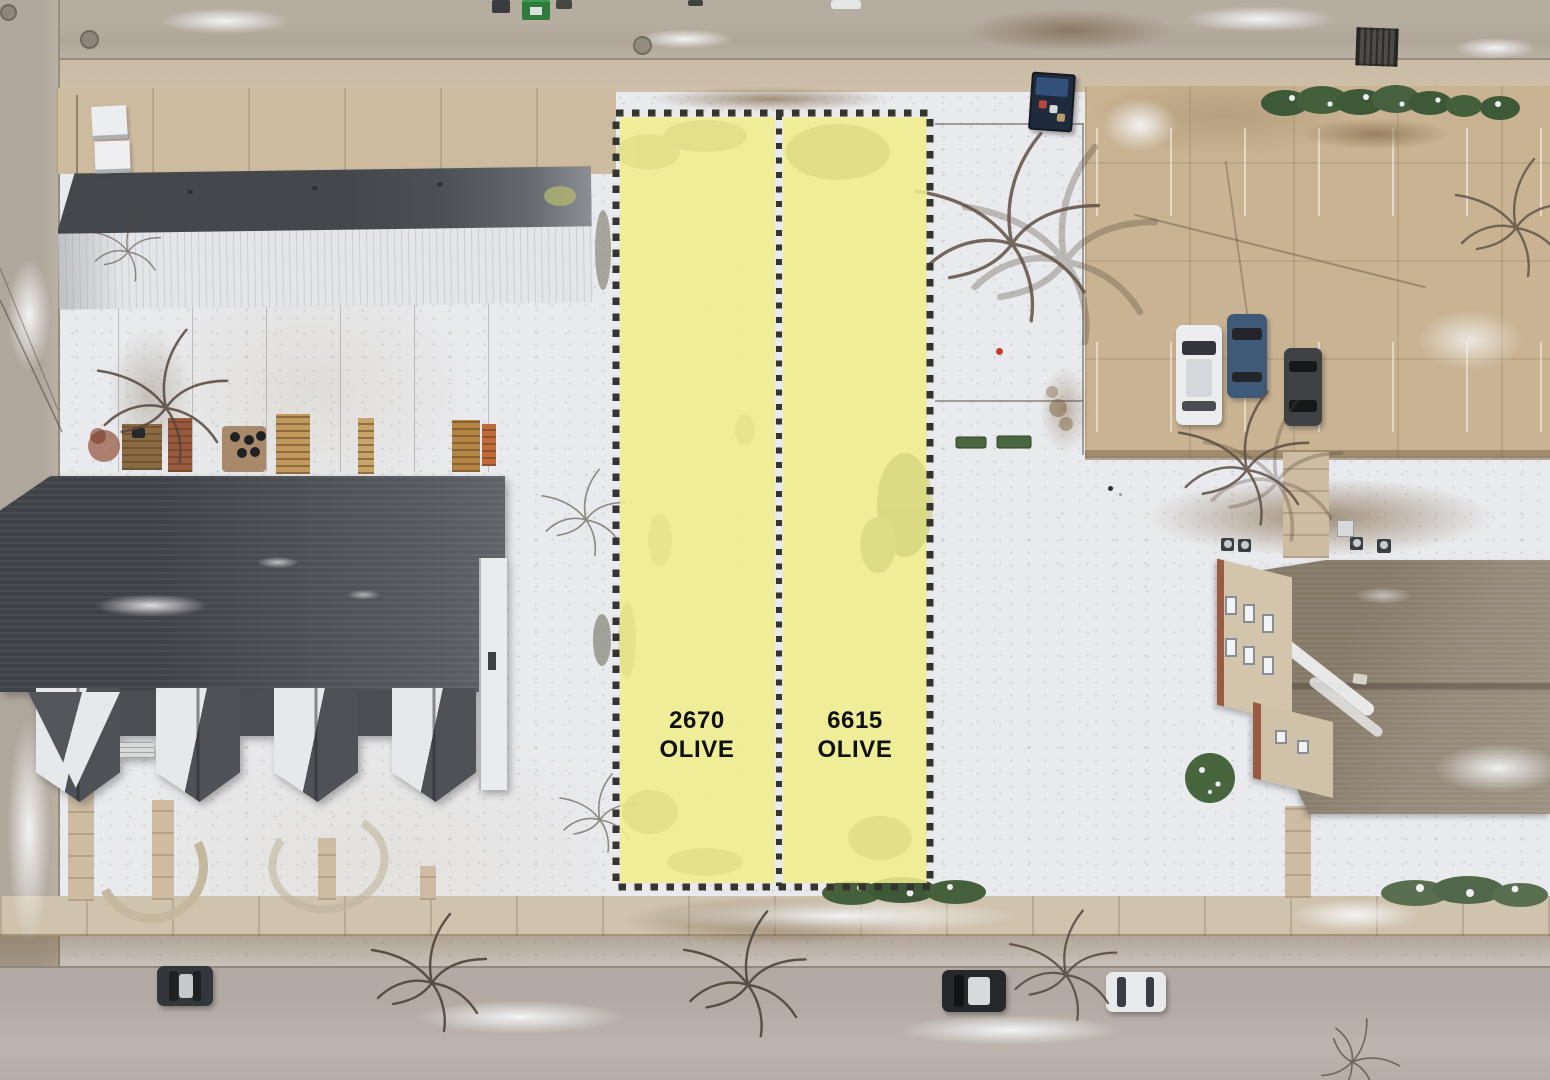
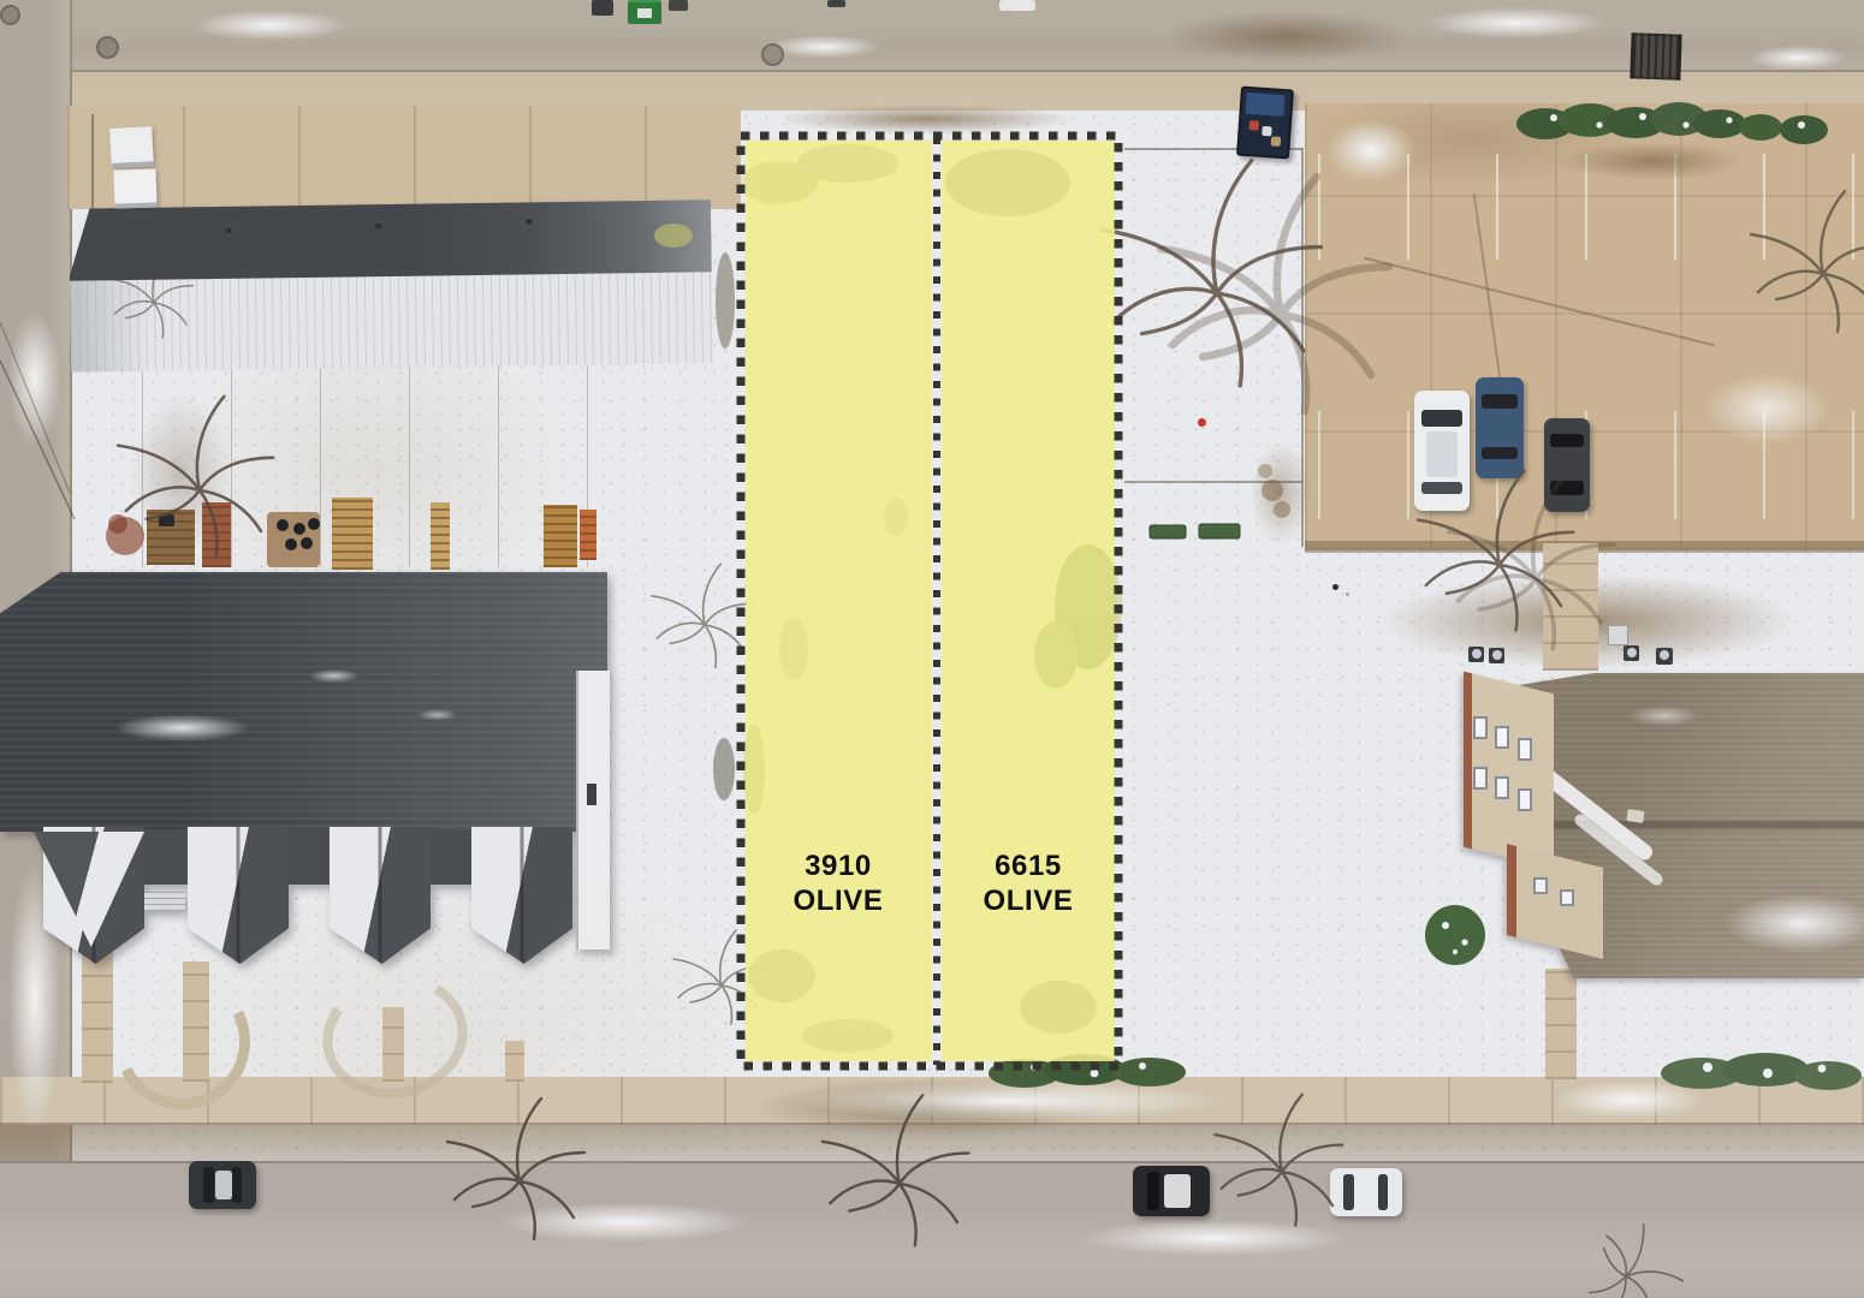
- 2670
+ 3910
  OLIVE
  6615
  OLIVE
